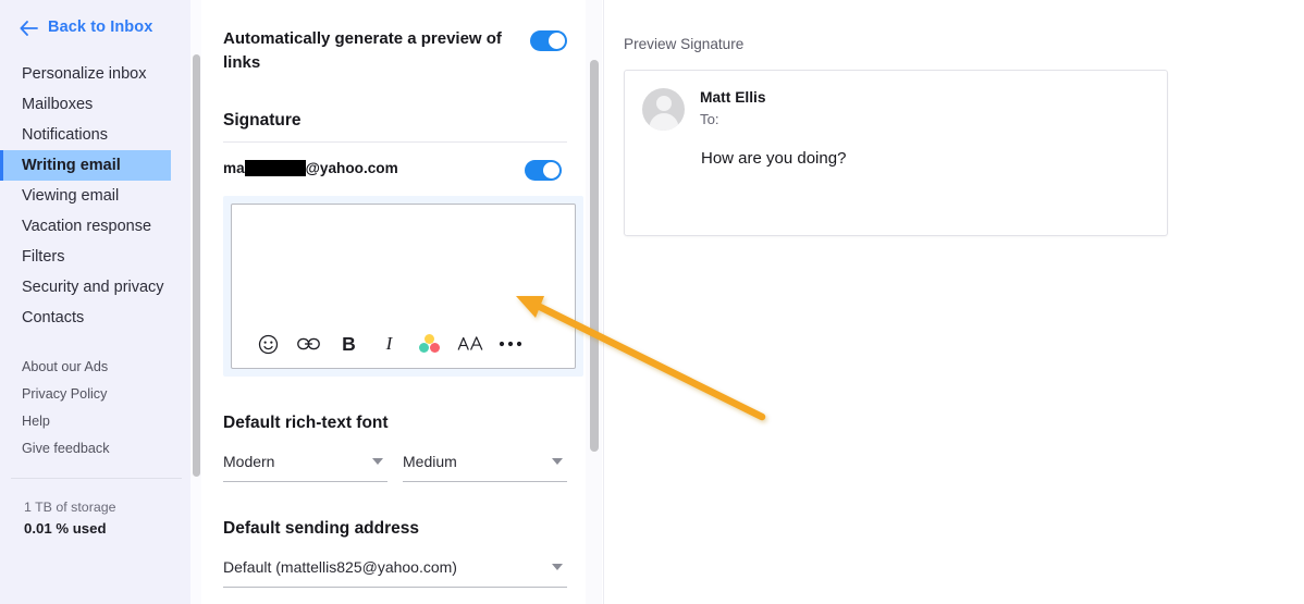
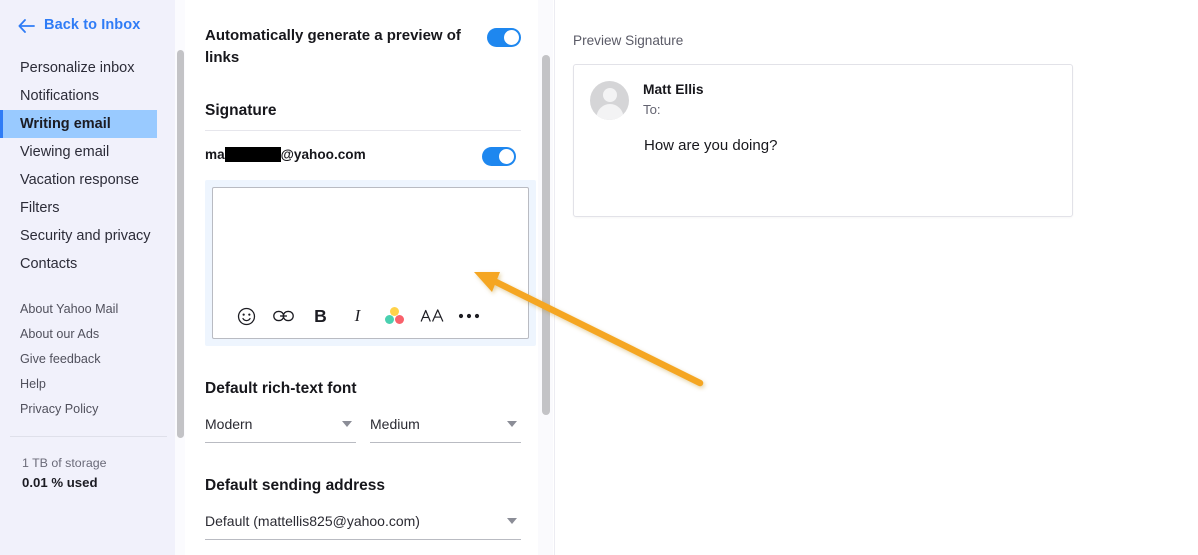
  Back to Inbox
  Personalize inbox
- Mailboxes
  Notifications
  Writing email
  Viewing email
  Vacation response
  Filters
  Security and privacy
  Contacts
+ About Yahoo Mail
  About our Ads
- Privacy Policy
+ Give feedback
  Help
- Give feedback
+ Privacy Policy
  1 TB of storage
  0.01 % used
  Automatically generate a preview of links
  Signature
  ma @yahoo.com
  B
  I
  Default rich-text font
  Modern
  Medium
  Default sending address
  Default (mattellis825@yahoo.com)
  Preview Signature
  Matt Ellis
  To:
  How are you doing?
